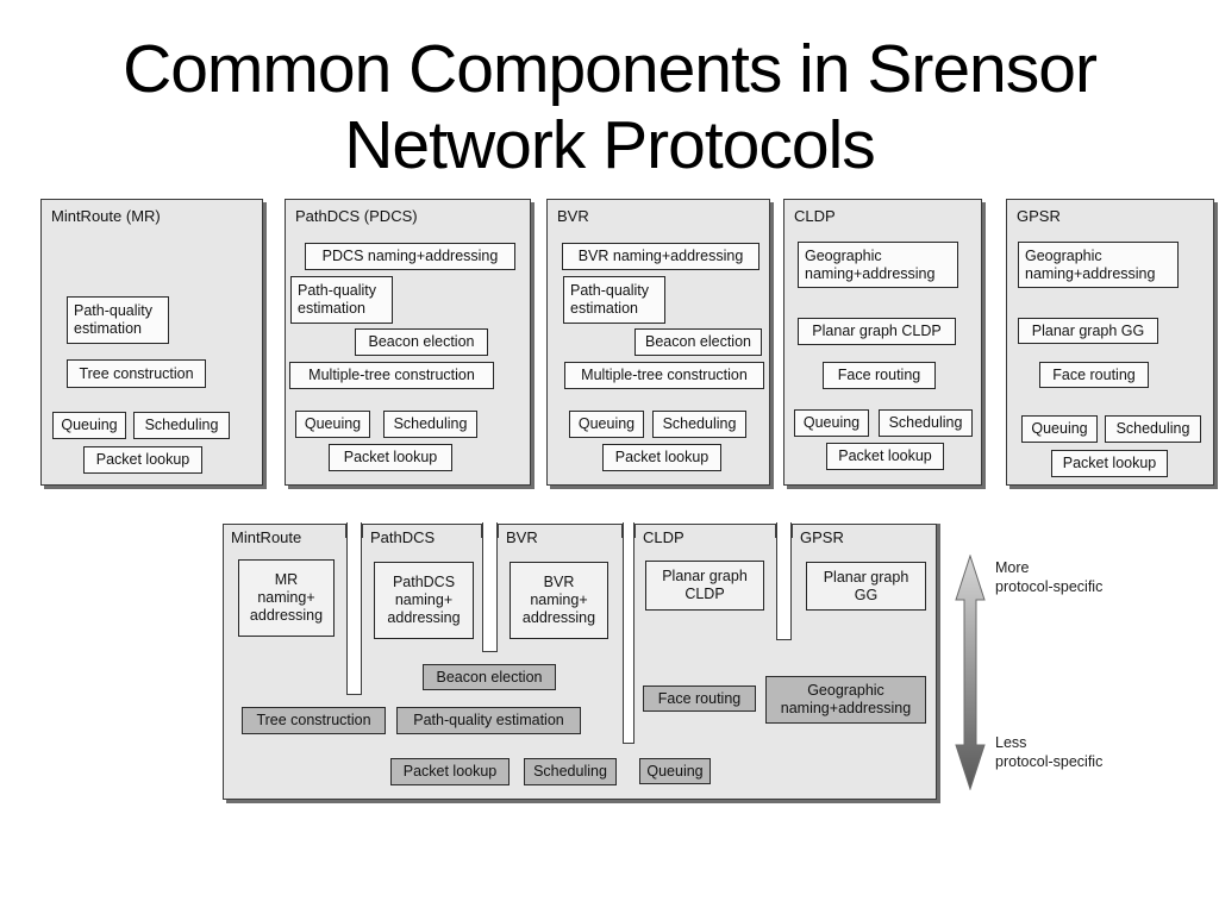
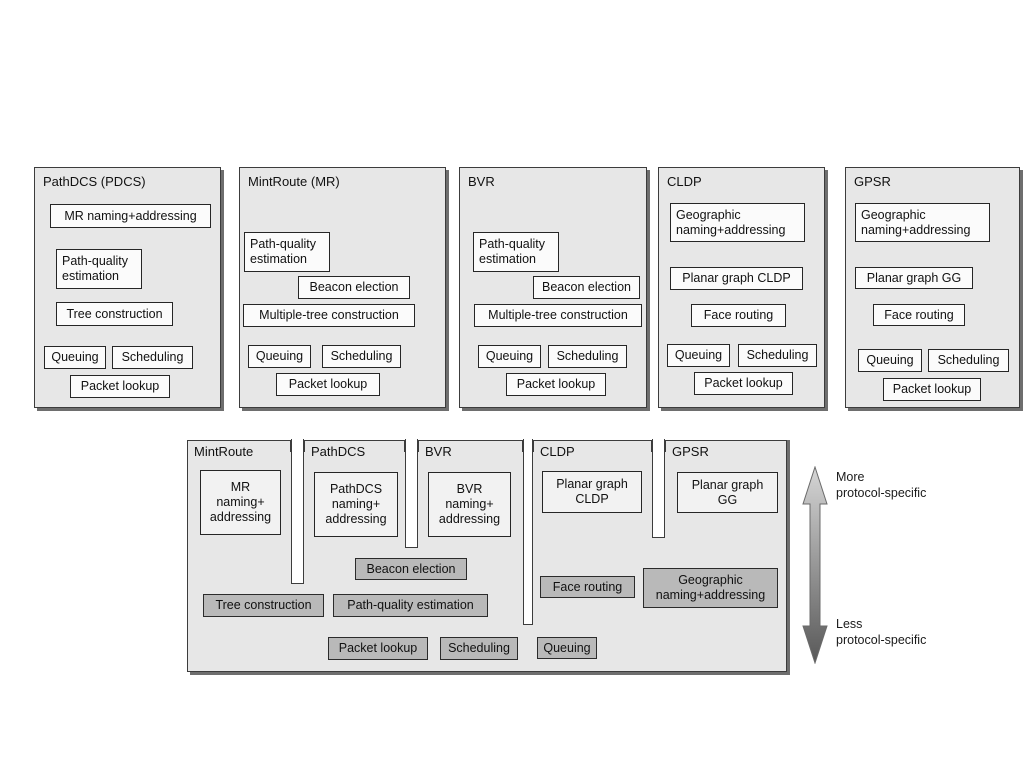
- Common Components in Srensor
- Network Protocols
- MintRoute (MR)
+ PathDCS (PDCS)
+ MR naming+addressing
  Path-quality estimation
  Tree construction
  Queuing
  Scheduling
  Packet lookup
- PathDCS (PDCS)
+ MintRoute (MR)
- PDCS naming+addressing
  Path-quality estimation
  Beacon election
  Multiple-tree construction
  Queuing
  Scheduling
  Packet lookup
  BVR
- BVR naming+addressing
  Path-quality estimation
  Beacon election
  Multiple-tree construction
  Queuing
  Scheduling
  Packet lookup
  CLDP
  Geographic naming+addressing
  Planar graph CLDP
  Face routing
  Queuing
  Scheduling
  Packet lookup
  GPSR
  Geographic naming+addressing
  Planar graph GG
  Face routing
  Queuing
  Scheduling
  Packet lookup
  MintRoute
  PathDCS
  BVR
  CLDP
  GPSR
  MR
  naming+
  addressing
  PathDCS
  naming+
  addressing
  BVR
  naming+
  addressing
  Planar graph
  CLDP
  Planar graph
  GG
  Beacon election
  Tree construction
  Path-quality estimation
  Face routing
  Geographic naming+addressing
  Packet lookup
  Scheduling
  Queuing
  More
  protocol-specific
  Less
  protocol-specific
